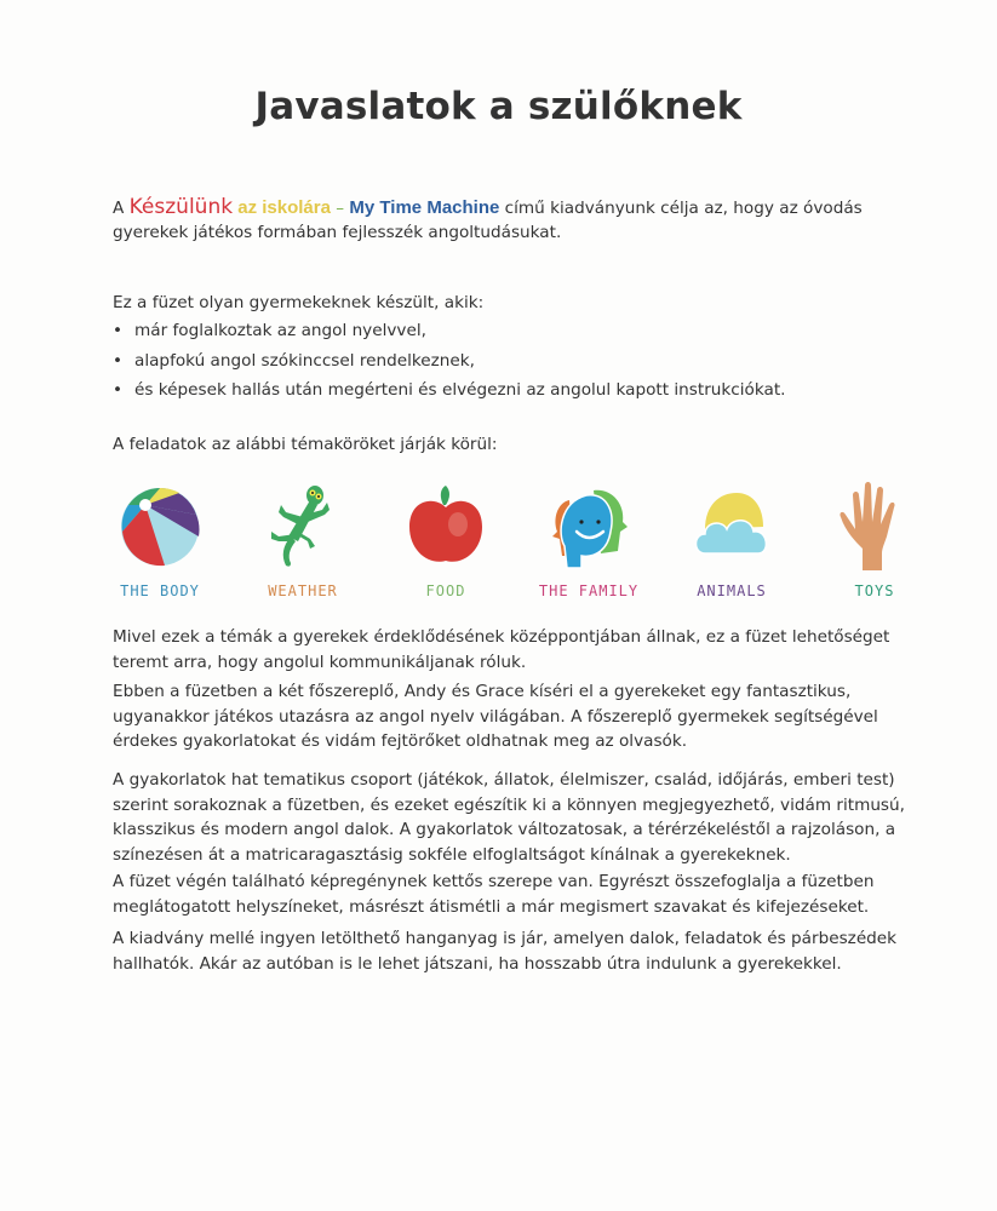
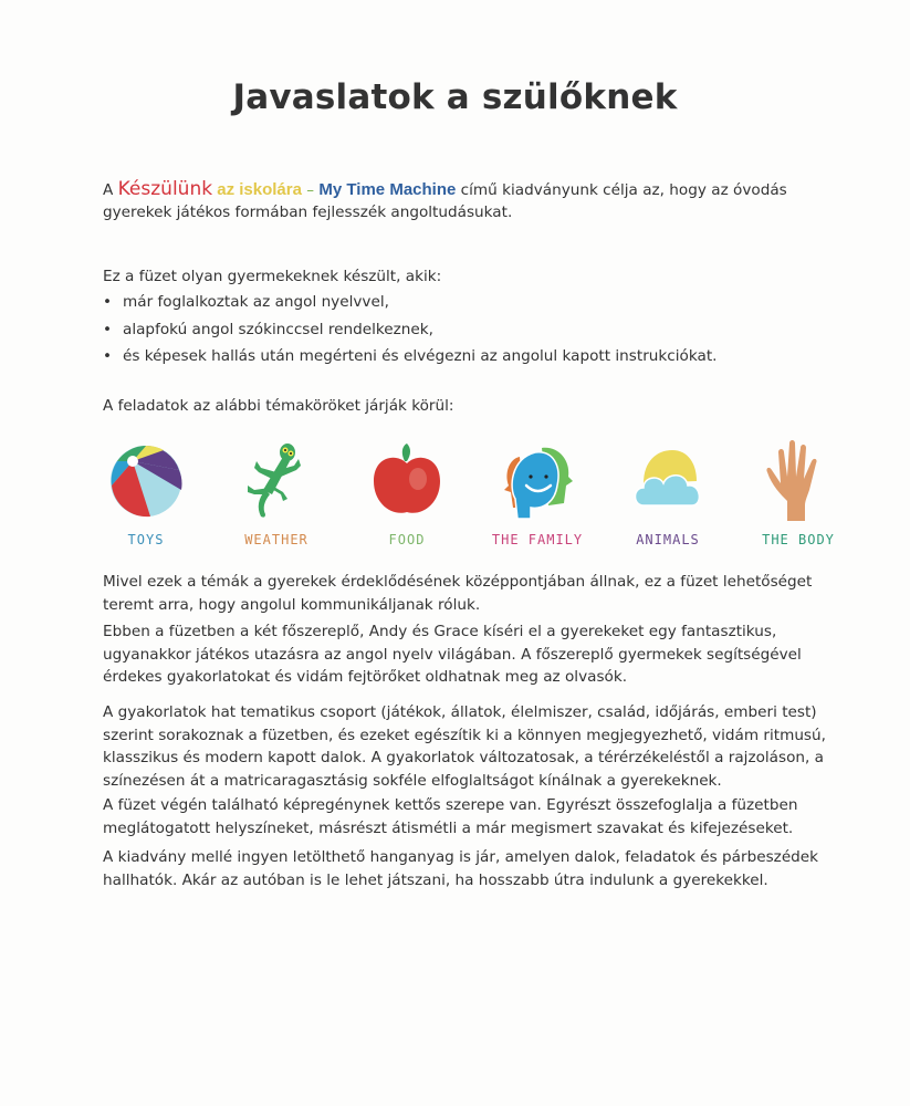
  Javaslatok a szülőknek
  A Készülünk az iskolára – My Time Machine című kiadványunk célja az, hogy az óvodás gyerekek játékos formában fejlesszék angoltudásukat.
  Ez a füzet olyan gyermekeknek készült, akik:
  már foglalkoztak az angol nyelvvel,
  alapfokú angol szókinccsel rendelkeznek,
  és képesek hallás után megérteni és elvégezni az angolul kapott instrukciókat.
  A feladatok az alábbi témaköröket járják körül:
- THE BODY
+ TOYS
  WEATHER
  FOOD
  THE FAMILY
  ANIMALS
- TOYS
+ THE BODY
  Mivel ezek a témák a gyerekek érdeklődésének középpontjában állnak, ez a füzet lehetőséget teremt arra, hogy angolul kommunikáljanak róluk.
  Ebben a füzetben a két főszereplő, Andy és Grace kíséri el a gyerekeket egy fantasztikus, ugyanakkor játékos utazásra az angol nyelv világában. A főszereplő gyermekek segítségével érdekes gyakorlatokat és vidám fejtörőket oldhatnak meg az olvasók.
- A gyakorlatok hat tematikus csoport (játékok, állatok, élelmiszer, család, időjárás, emberi test) szerint sorakoznak a füzetben, és ezeket egészítik ki a könnyen megjegyezhető, vidám ritmusú, klasszikus és modern angol dalok. A gyakorlatok változatosak, a térérzékeléstől a rajzoláson, a színezésen át a matricaragasztásig sokféle elfoglaltságot kínálnak a gyerekeknek.
+ A gyakorlatok hat tematikus csoport (játékok, állatok, élelmiszer, család, időjárás, emberi test) szerint sorakoznak a füzetben, és ezeket egészítik ki a könnyen megjegyezhető, vidám ritmusú, klasszikus és modern kapott dalok. A gyakorlatok változatosak, a térérzékeléstől a rajzoláson, a színezésen át a matricaragasztásig sokféle elfoglaltságot kínálnak a gyerekeknek.
  A füzet végén található képregénynek kettős szerepe van. Egyrészt összefoglalja a füzetben meglátogatott helyszíneket, másrészt átismétli a már megismert szavakat és kifejezéseket.
  A kiadvány mellé ingyen letölthető hanganyag is jár, amelyen dalok, feladatok és párbeszédek hallhatók. Akár az autóban is le lehet játszani, ha hosszabb útra indulunk a gyerekekkel.
